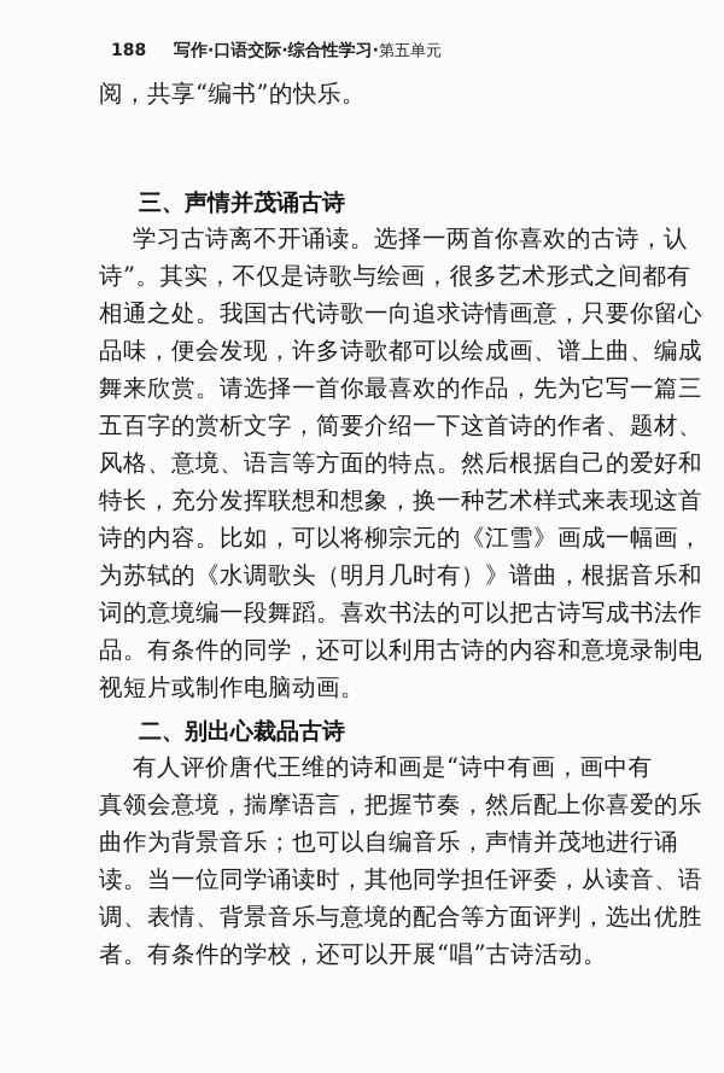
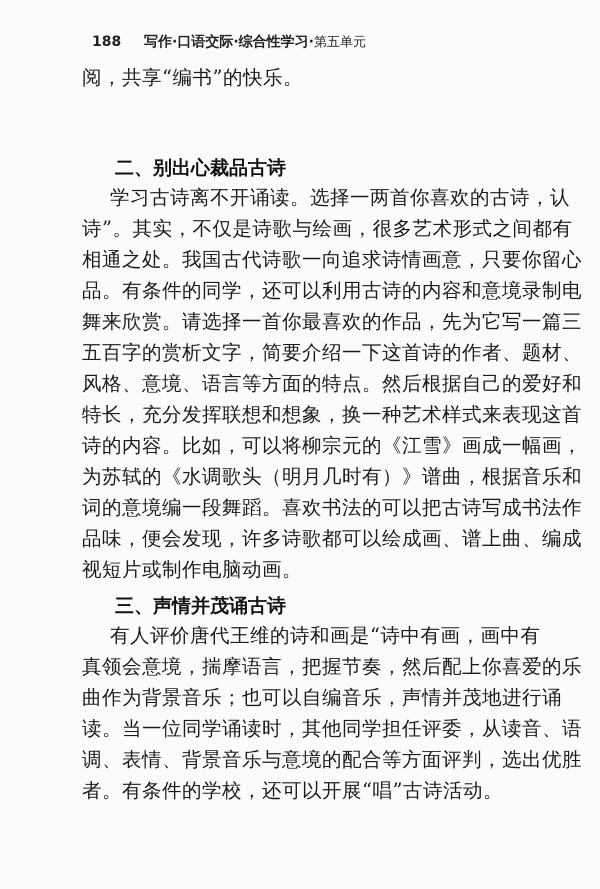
  188 写作·口语交际·综合性学习·第五单元
  阅，共享“编书”的快乐。
- 三、声情并茂诵古诗
+ 二、别出心裁品古诗
  学习古诗离不开诵读。选择一两首你喜欢的古诗，认
  诗”。其实，不仅是诗歌与绘画，很多艺术形式之间都有
  相通之处。我国古代诗歌一向追求诗情画意，只要你留心
- 品味，便会发现，许多诗歌都可以绘成画、谱上曲、编成
+ 品。有条件的同学，还可以利用古诗的内容和意境录制电
  舞来欣赏。请选择一首你最喜欢的作品，先为它写一篇三
  五百字的赏析文字，简要介绍一下这首诗的作者、题材、
  风格、意境、语言等方面的特点。然后根据自己的爱好和
  特长，充分发挥联想和想象，换一种艺术样式来表现这首
  诗的内容。比如，可以将柳宗元的《江雪》画成一幅画，
  为苏轼的《水调歌头（明月几时有）》谱曲，根据音乐和
  词的意境编一段舞蹈。喜欢书法的可以把古诗写成书法作
- 品。有条件的同学，还可以利用古诗的内容和意境录制电
+ 品味，便会发现，许多诗歌都可以绘成画、谱上曲、编成
  视短片或制作电脑动画。
- 二、别出心裁品古诗
+ 三、声情并茂诵古诗
  有人评价唐代王维的诗和画是“诗中有画，画中有
  真领会意境，揣摩语言，把握节奏，然后配上你喜爱的乐
  曲作为背景音乐；也可以自编音乐，声情并茂地进行诵
  读。当一位同学诵读时，其他同学担任评委，从读音、语
  调、表情、背景音乐与意境的配合等方面评判，选出优胜
  者。有条件的学校，还可以开展“唱”古诗活动。
